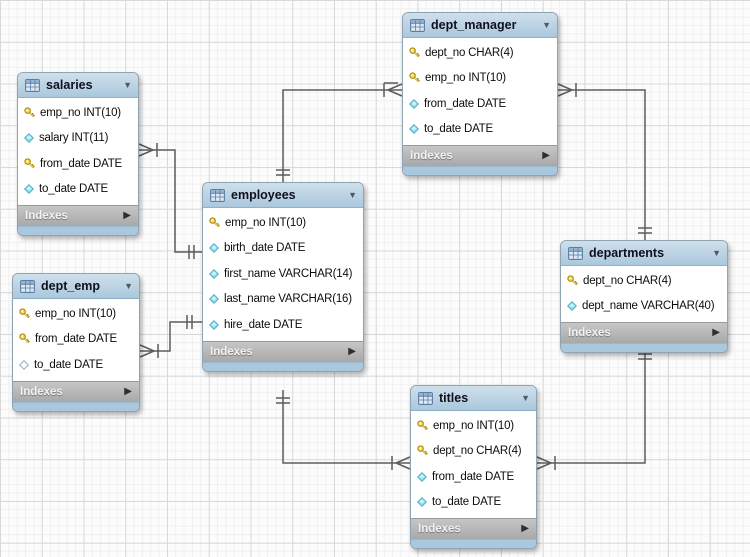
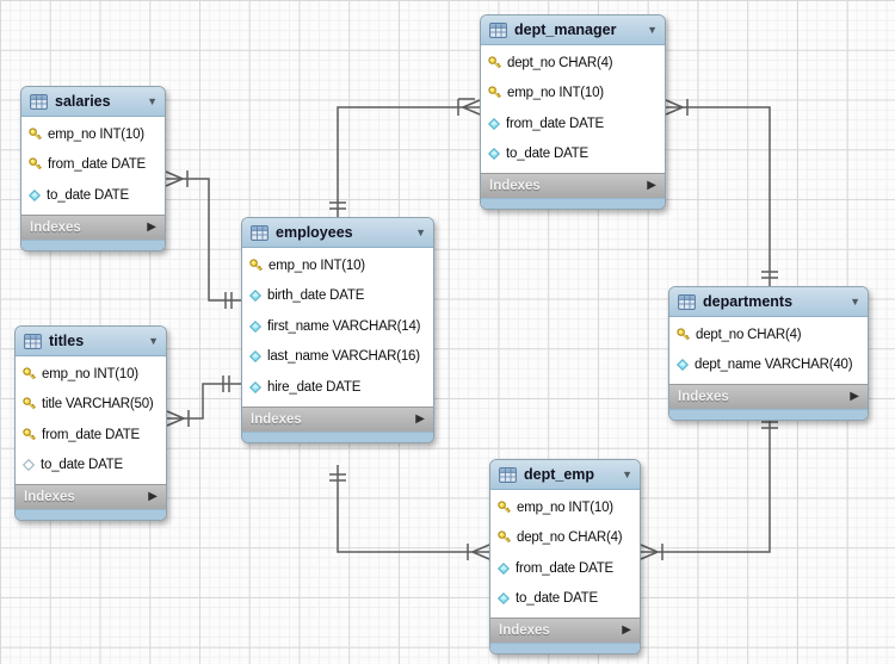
  salaries
  ▼
  emp_no INT(10)
- salary INT(11)
  from_date DATE
  to_date DATE
  Indexes
  ▶
- dept_emp
+ titles
  ▼
  emp_no INT(10)
+ title VARCHAR(50)
  from_date DATE
  to_date DATE
  Indexes
  ▶
  employees
  ▼
  emp_no INT(10)
  birth_date DATE
  first_name VARCHAR(14)
  last_name VARCHAR(16)
  hire_date DATE
  Indexes
  ▶
  dept_manager
  ▼
  dept_no CHAR(4)
  emp_no INT(10)
  from_date DATE
  to_date DATE
  Indexes
  ▶
  departments
  ▼
  dept_no CHAR(4)
  dept_name VARCHAR(40)
  Indexes
  ▶
- titles
+ dept_emp
  ▼
  emp_no INT(10)
  dept_no CHAR(4)
  from_date DATE
  to_date DATE
  Indexes
  ▶
